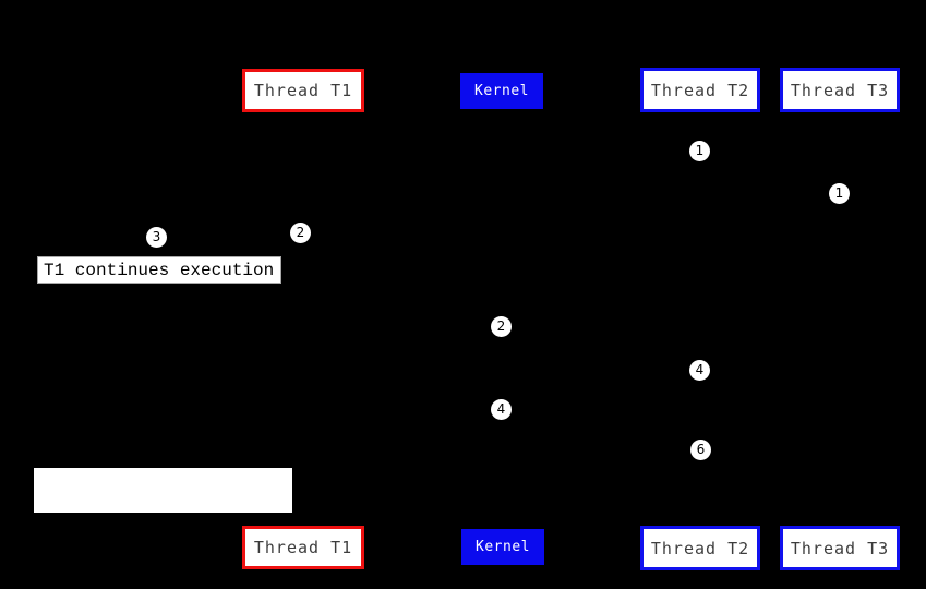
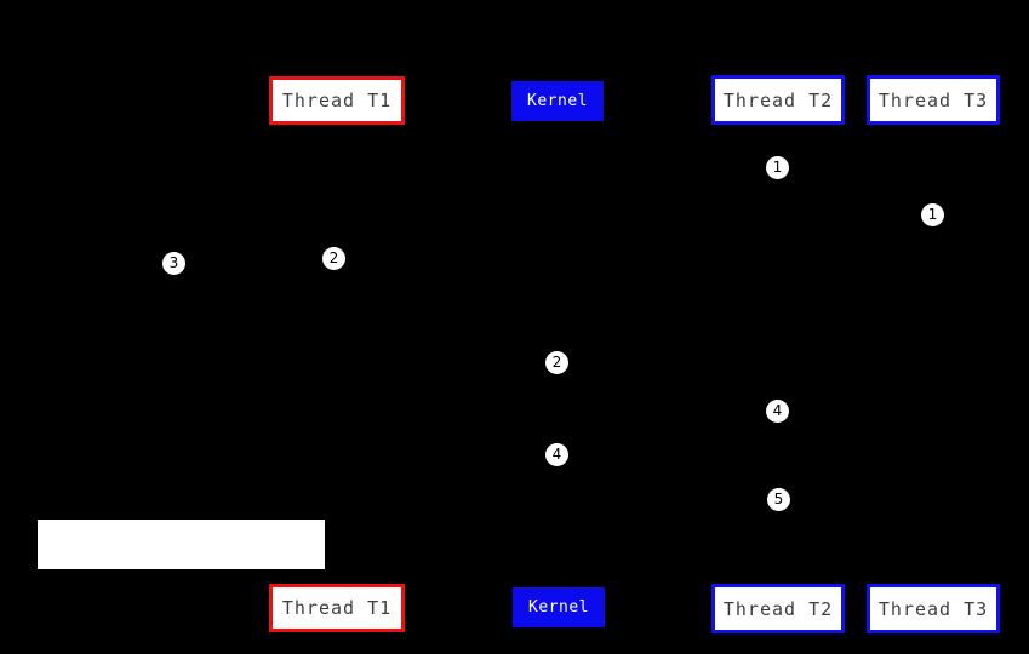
  Thread T1
  Kernel
  Thread T2
  Thread T3
  1
  1
  2
  3
  2
  4
  4
- 6
+ 5
- T1 continues execution
  Thread T1
  Kernel
  Thread T2
  Thread T3
